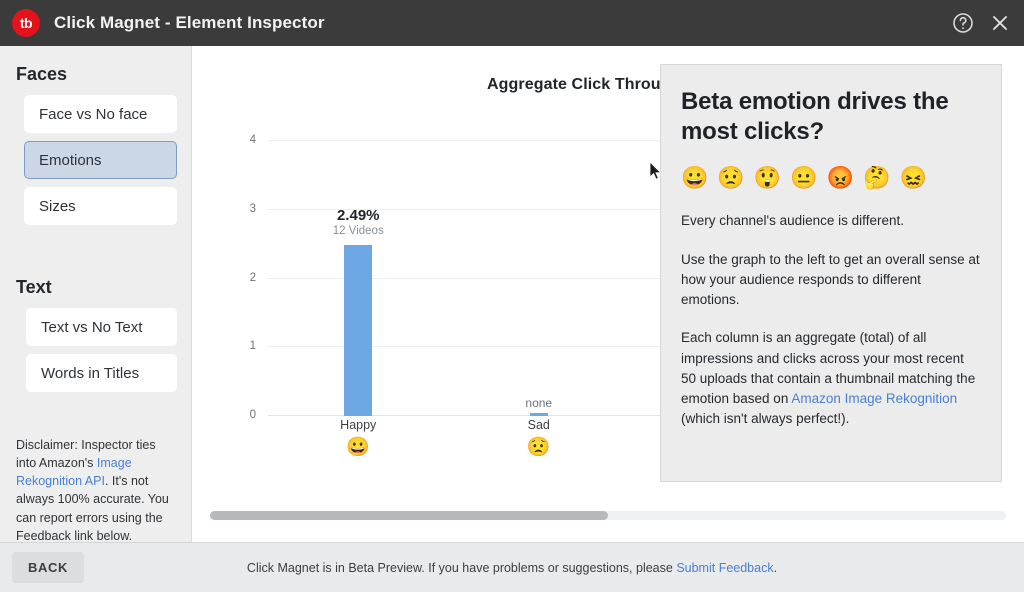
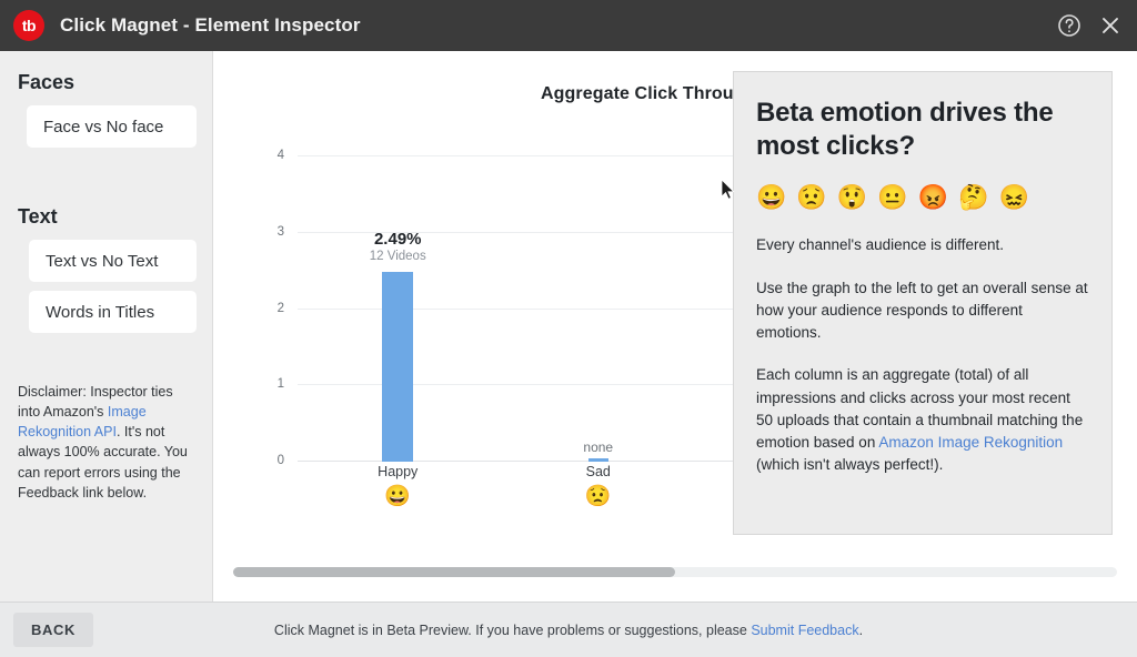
  tb
  Click Magnet - Element Inspector
  Faces
  Face vs No face
- Emotions
- Sizes
  Text
  Text vs No Text
  Words in Titles
  Disclaimer: Inspector ties into Amazon's Image Rekognition API. It's not always 100% accurate. You can report errors using the Feedback link below.
  Aggregate Click Throu
  4
  3
  2
  1
  0
  2.49%
  12 Videos
  none
  Happy
  😀
  Sad
  😟
  Beta emotion drives the most clicks?
  😀
  😟
  😲
  😐
  😡
  🤔
  😖
  Every channel's audience is different.
  Use the graph to the left to get an overall sense at how your audience responds to different emotions.
  Each column is an aggregate (total) of all impressions and clicks across your most recent 50 uploads that contain a thumbnail matching the emotion based on Amazon Image Rekognition (which isn't always perfect!).
  BACK
  Click Magnet is in Beta Preview. If you have problems or suggestions, please Submit Feedback.
